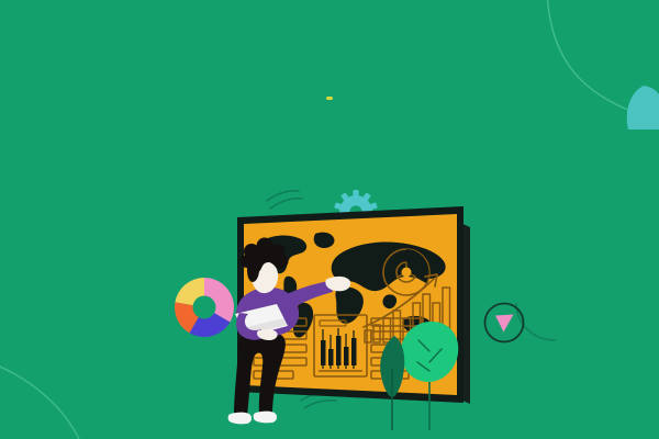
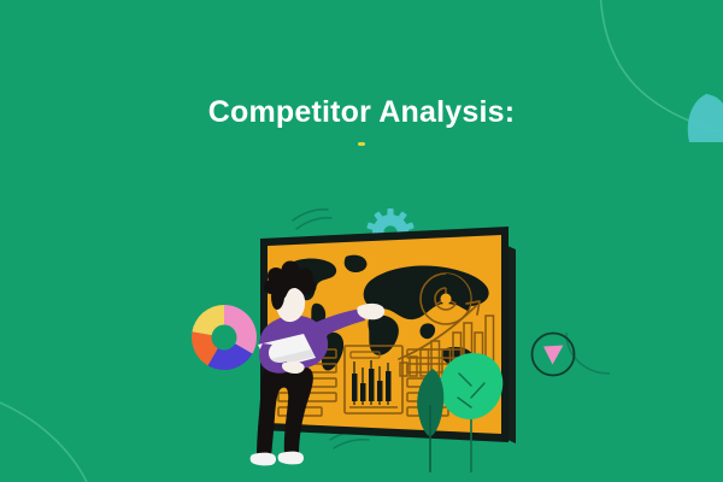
+ Competitor Analysis:
